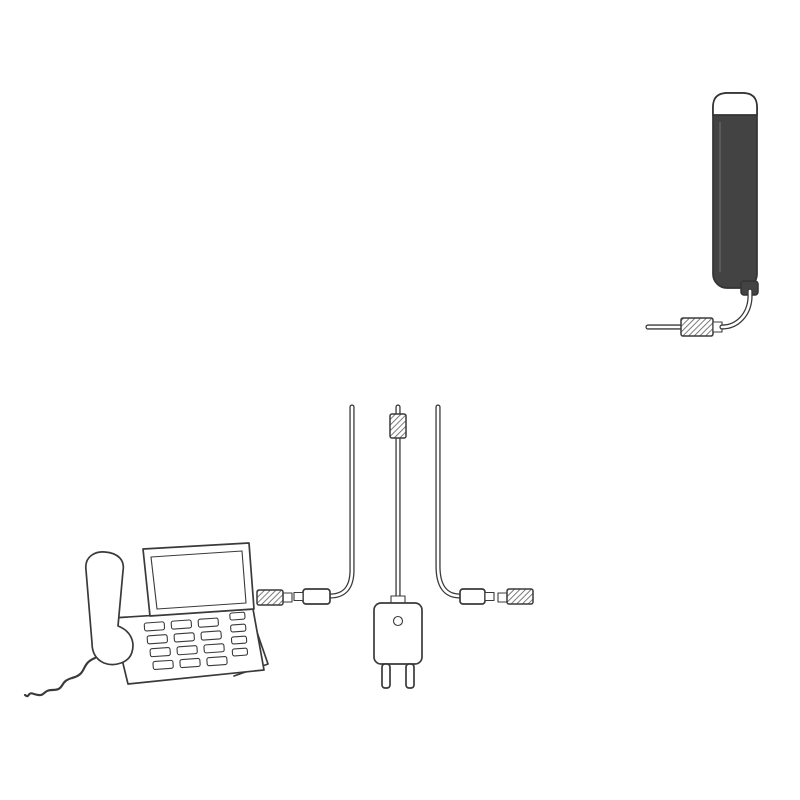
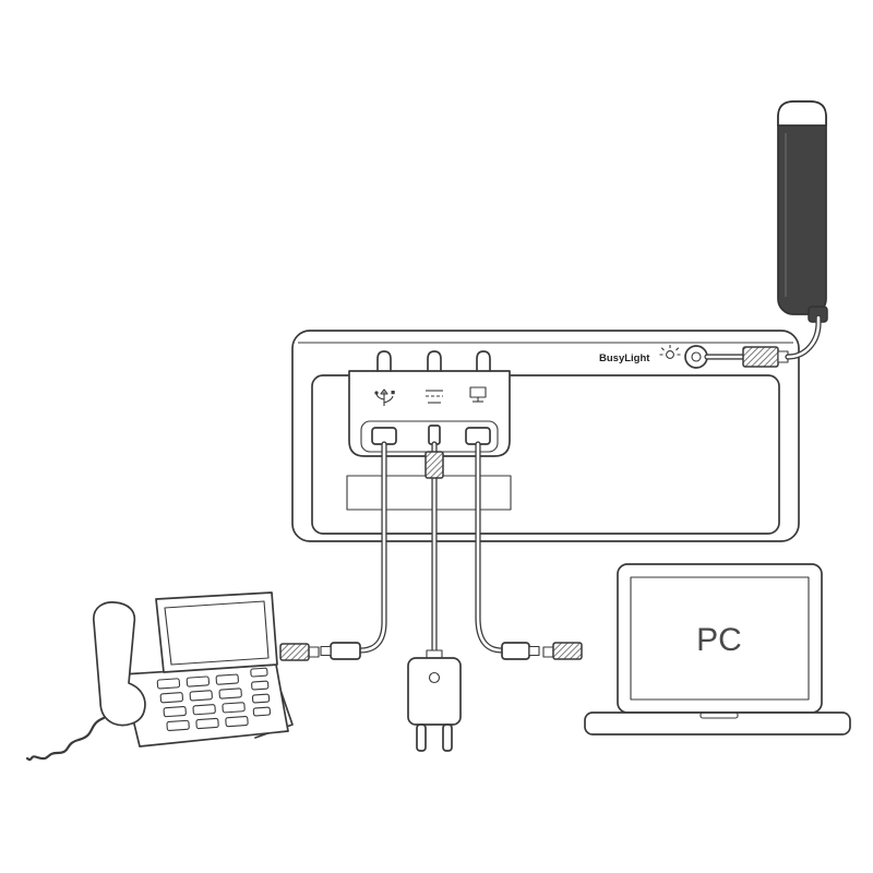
+ BusyLight
+ PC
